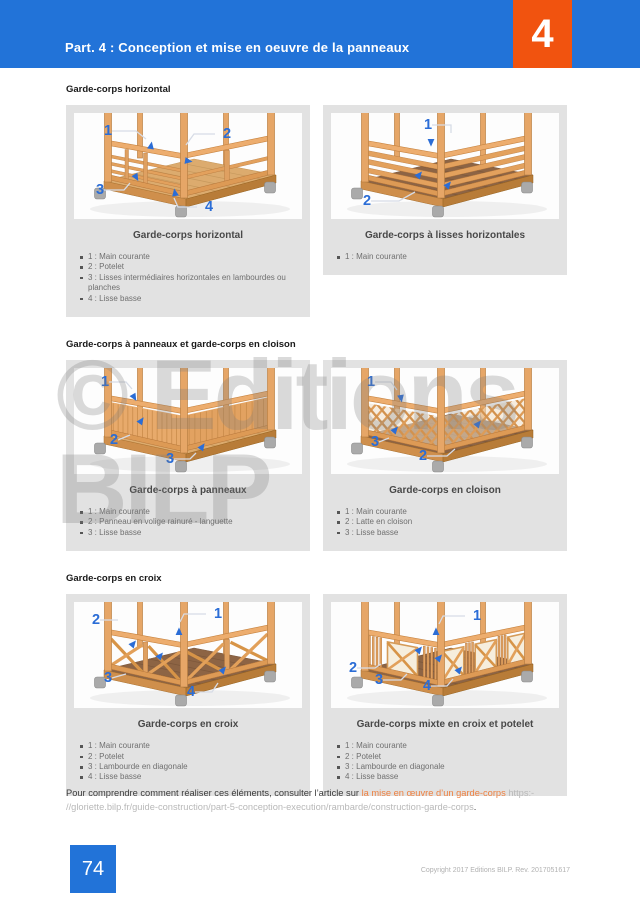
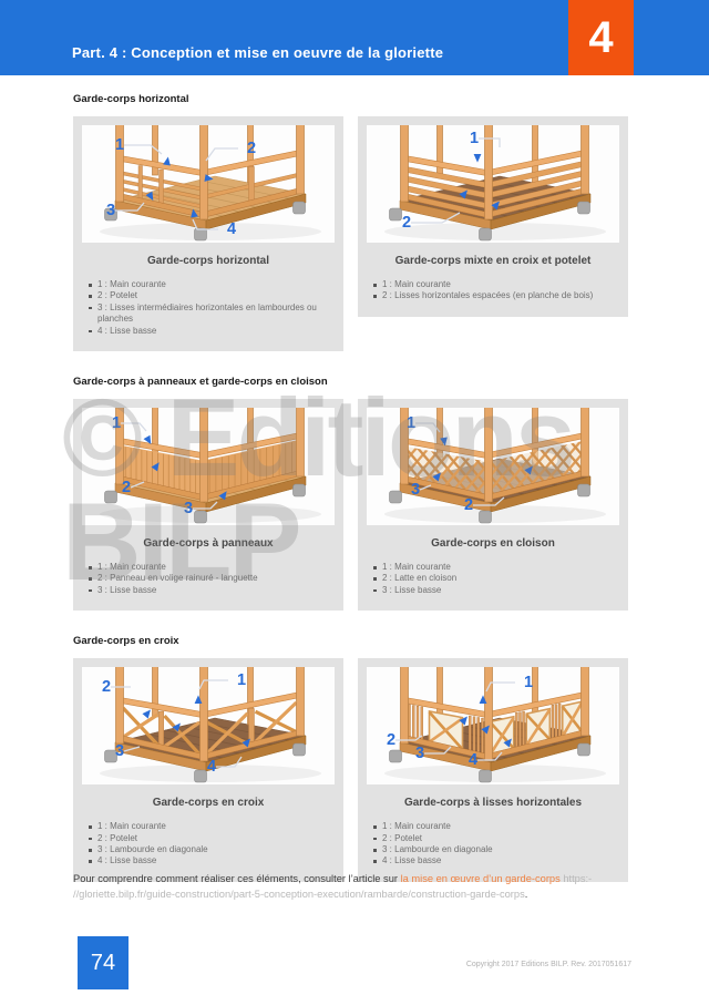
- Part. 4 : Conception et mise en oeuvre de la panneaux
+ Part. 4 : Conception et mise en oeuvre de la gloriette
  4
  Garde-corps horizontal
  1
  2
  3
  4
  Garde-corps horizontal
  1 : Main courante
  2 : Potelet
  3 : Lisses intermédiaires horizontales en lambourdes ou planches
  4 : Lisse basse
  1
  2
- Garde-corps à lisses horizontales
+ Garde-corps mixte en croix et potelet
  1 : Main courante
+ 2 : Lisses horizontales espacées (en planche de bois)
  Garde-corps à panneaux et garde-corps en cloison
  1
  2
  3
  Garde-corps à panneaux
  1 : Main courante
  2 : Panneau en volige rainuré - languette
  3 : Lisse basse
  1
  2
  3
  Garde-corps en cloison
  1 : Main courante
  2 : Latte en cloison
  3 : Lisse basse
  Garde-corps en croix
  1
  2
  3
  4
  Garde-corps en croix
  1 : Main courante
  2 : Potelet
  3 : Lambourde en diagonale
  4 : Lisse basse
  1
  2
  3
  4
- Garde-corps mixte en croix et potelet
+ Garde-corps à lisses horizontales
  1 : Main courante
  2 : Potelet
  3 : Lambourde en diagonale
  4 : Lisse basse
  © Editions
  BILP
  Pour comprendre comment réaliser ces éléments, consulter l’article sur la mise en œuvre d’un garde-corps https:-
  //gloriette.bilp.fr/guide-construction/part-5-conception-execution/rambarde/construction-garde-corps.
  74
